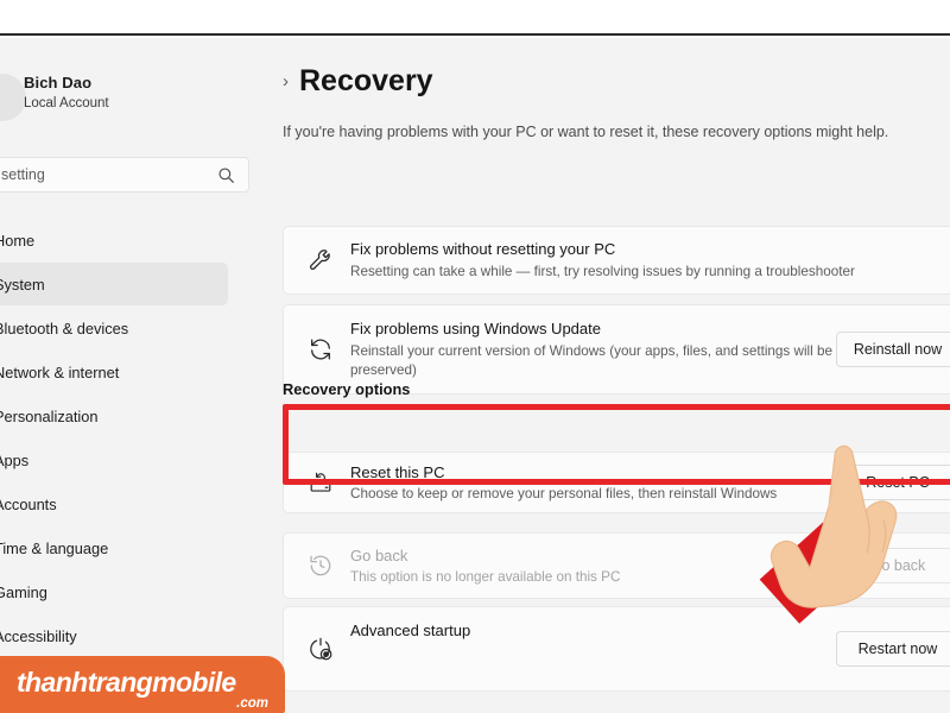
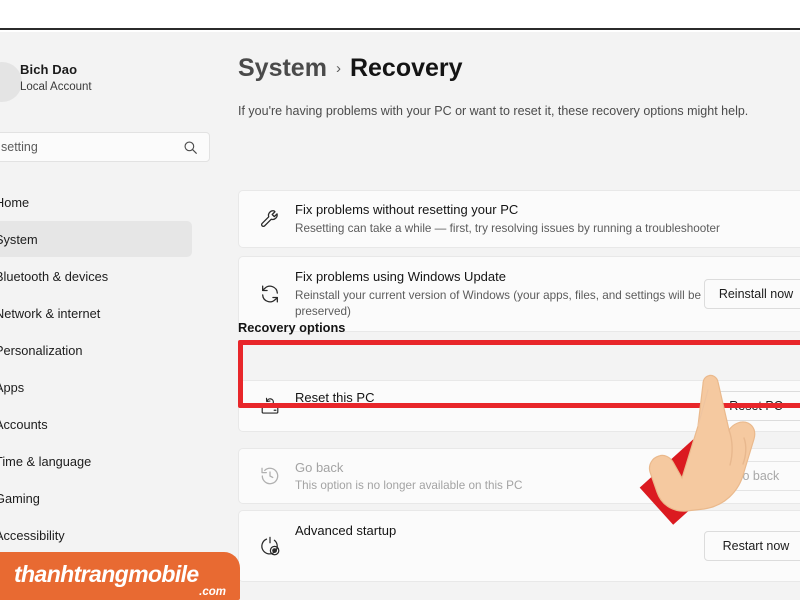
  Bich Dao
  Local Account
  setting
  ome
  ystem
  luetooth & devices
  etwork & internet
  ersonalization
  pps
  ccounts
  ime & language
  aming
  ccessibility
+ System
  ›
  Recovery
  If you're having problems with your PC or want to reset it, these recovery options might help.
  Fix problems without resetting your PC
  Resetting can take a while — first, try resolving issues by running a troubleshooter
  Fix problems using Windows Update
  Reinstall your current version of Windows (your apps, files, and settings will be preserved)
  Reinstall now
  Recovery options
  Reset this PC
- Choose to keep or remove your personal files, then reinstall Windows
  Reset PC
  Go back
  This option is no longer available on this PC
  o back
  Advanced startup
  Restart now
  thanhtrangmobile
  .com
